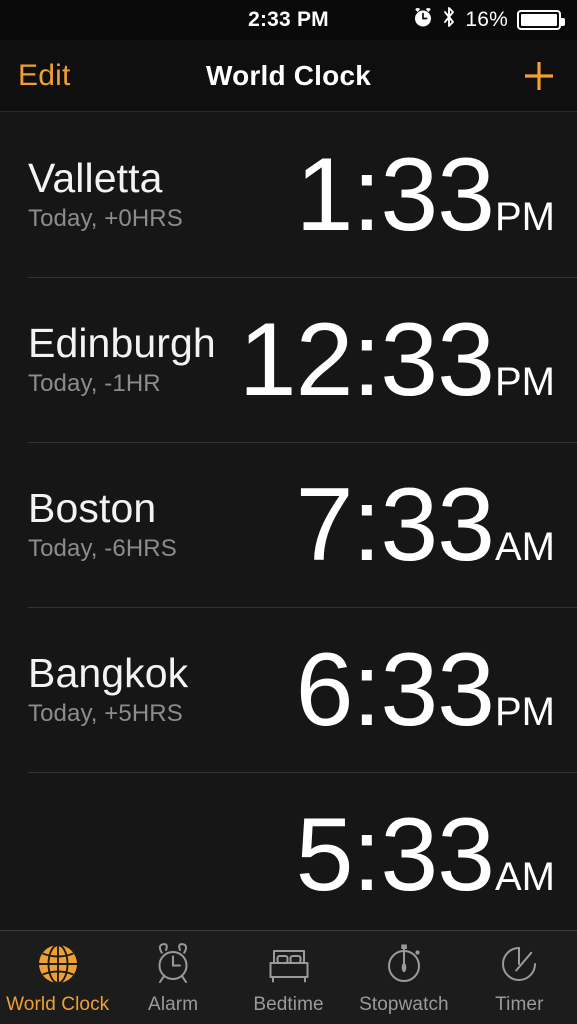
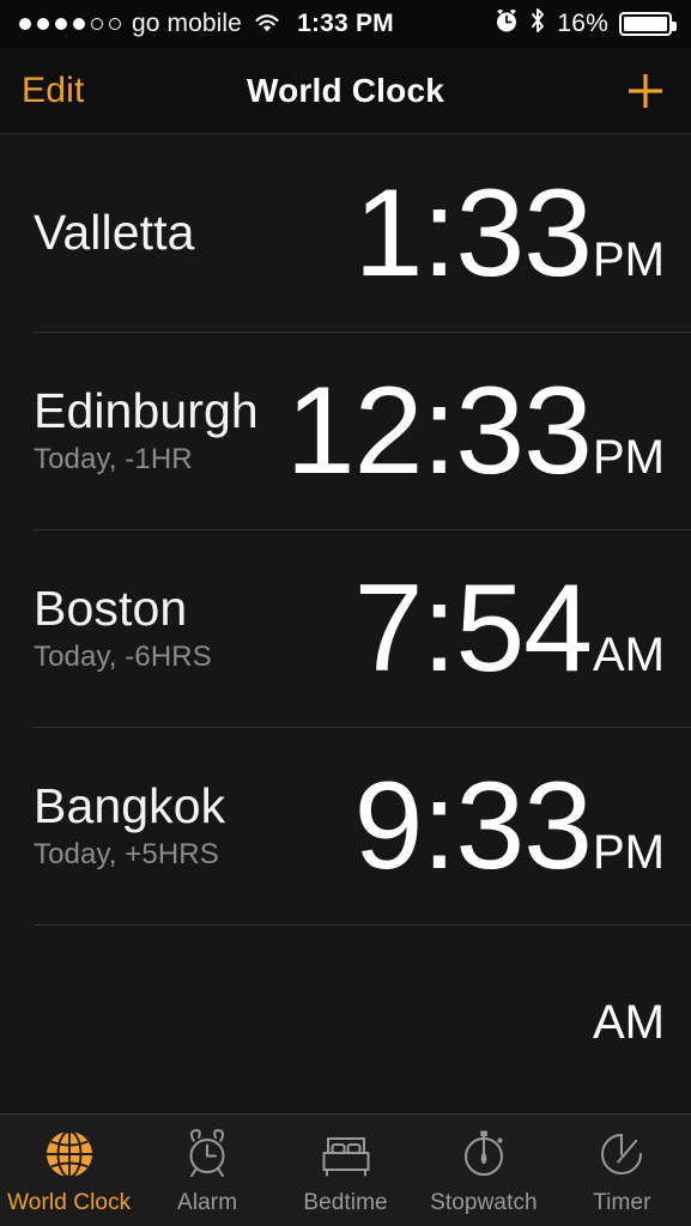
+ go mobile
- 2:33 PM
+ 1:33 PM
  16%
  Edit
  World Clock
  Valletta
- Today, +0HRS
  1:33
  PM
  Edinburgh
  Today, -1HR
  12:33
  PM
  Boston
  Today, -6HRS
- 7:33
+ 7:54
  AM
  Bangkok
  Today, +5HRS
- 6:33
+ 9:33
  PM
- 5:33
  AM
  World Clock
  Alarm
  Bedtime
  Stopwatch
  Timer
